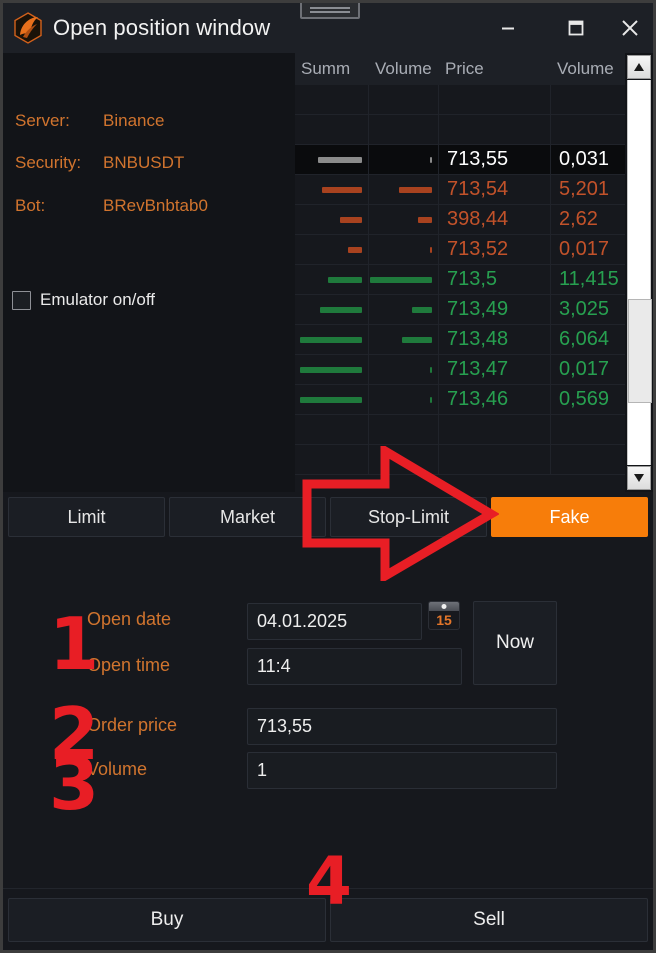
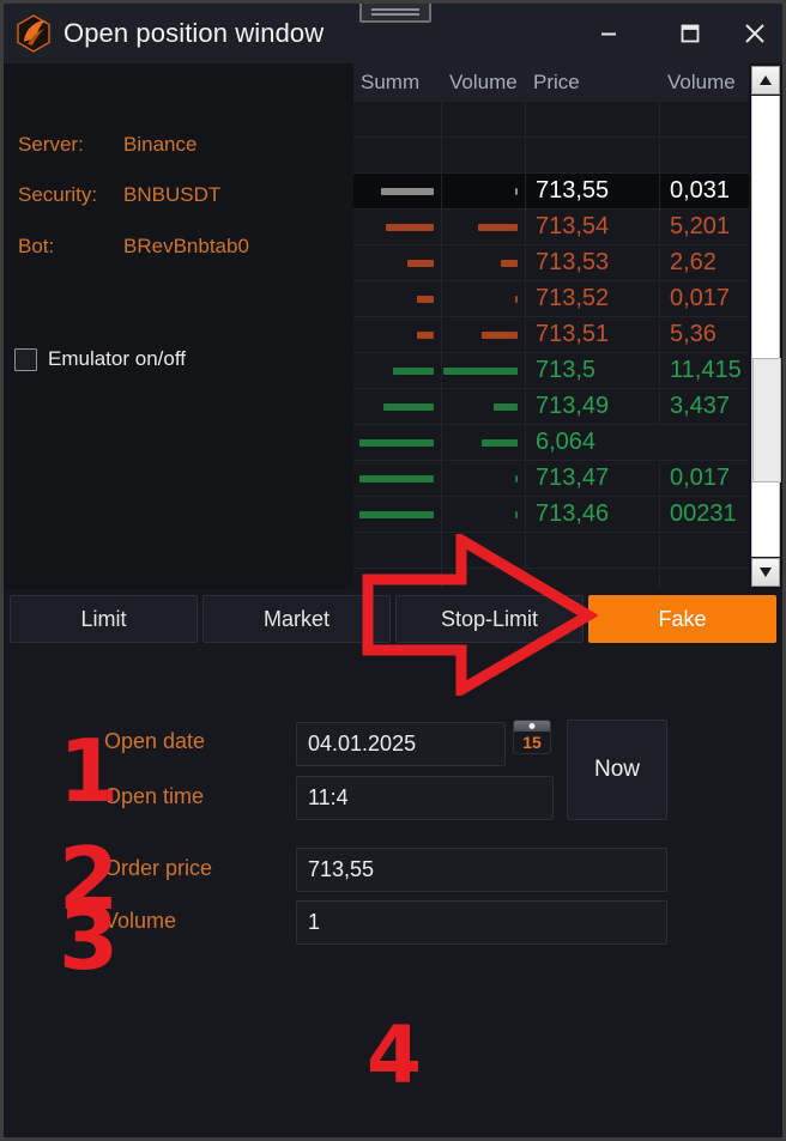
  Open position window
  Server:
  Binance
  Security:
  BNBUSDT
  Bot:
  BRevBnbtab0
  Emulator on/off
  Summ
  Volume
  Price
  Volume
  713,55
  0,031
  713,54
  5,201
- 398,44
+ 713,53
  2,62
  713,52
  0,017
+ 713,51
+ 5,36
  713,5
  11,415
  713,49
- 3,025
+ 3,437
- 713,48
  6,064
  713,47
  0,017
  713,46
- 0,569
+ 00231
  Limit
  Market
  Stop-Limit
  Fake
  Open date
  Open time
  Order price
  Volume
  04.01.2025
  11:4
  713,55
  1
  15
  Now
- Buy
- Sell
  1
  2
  3
  4
